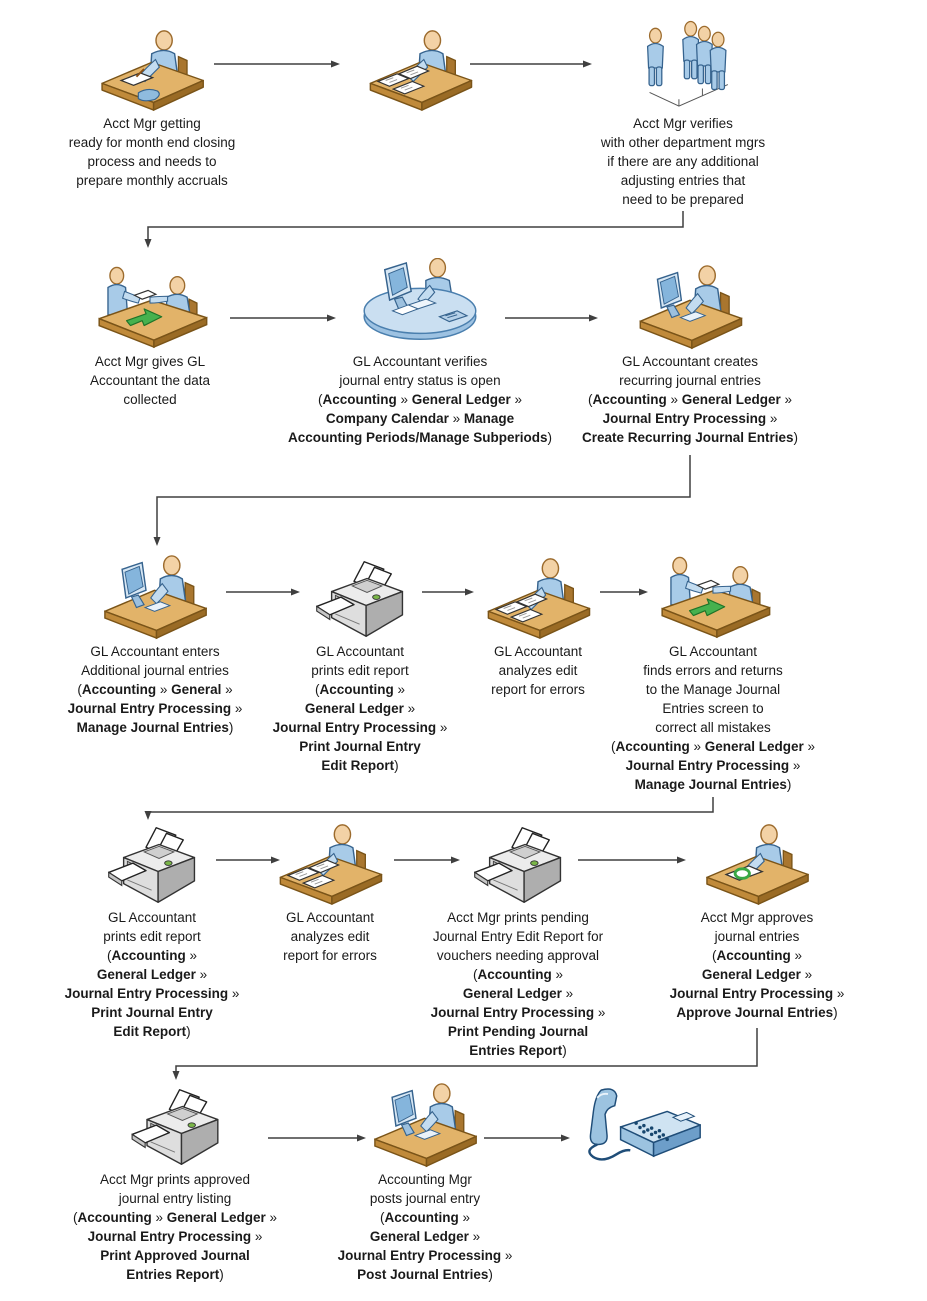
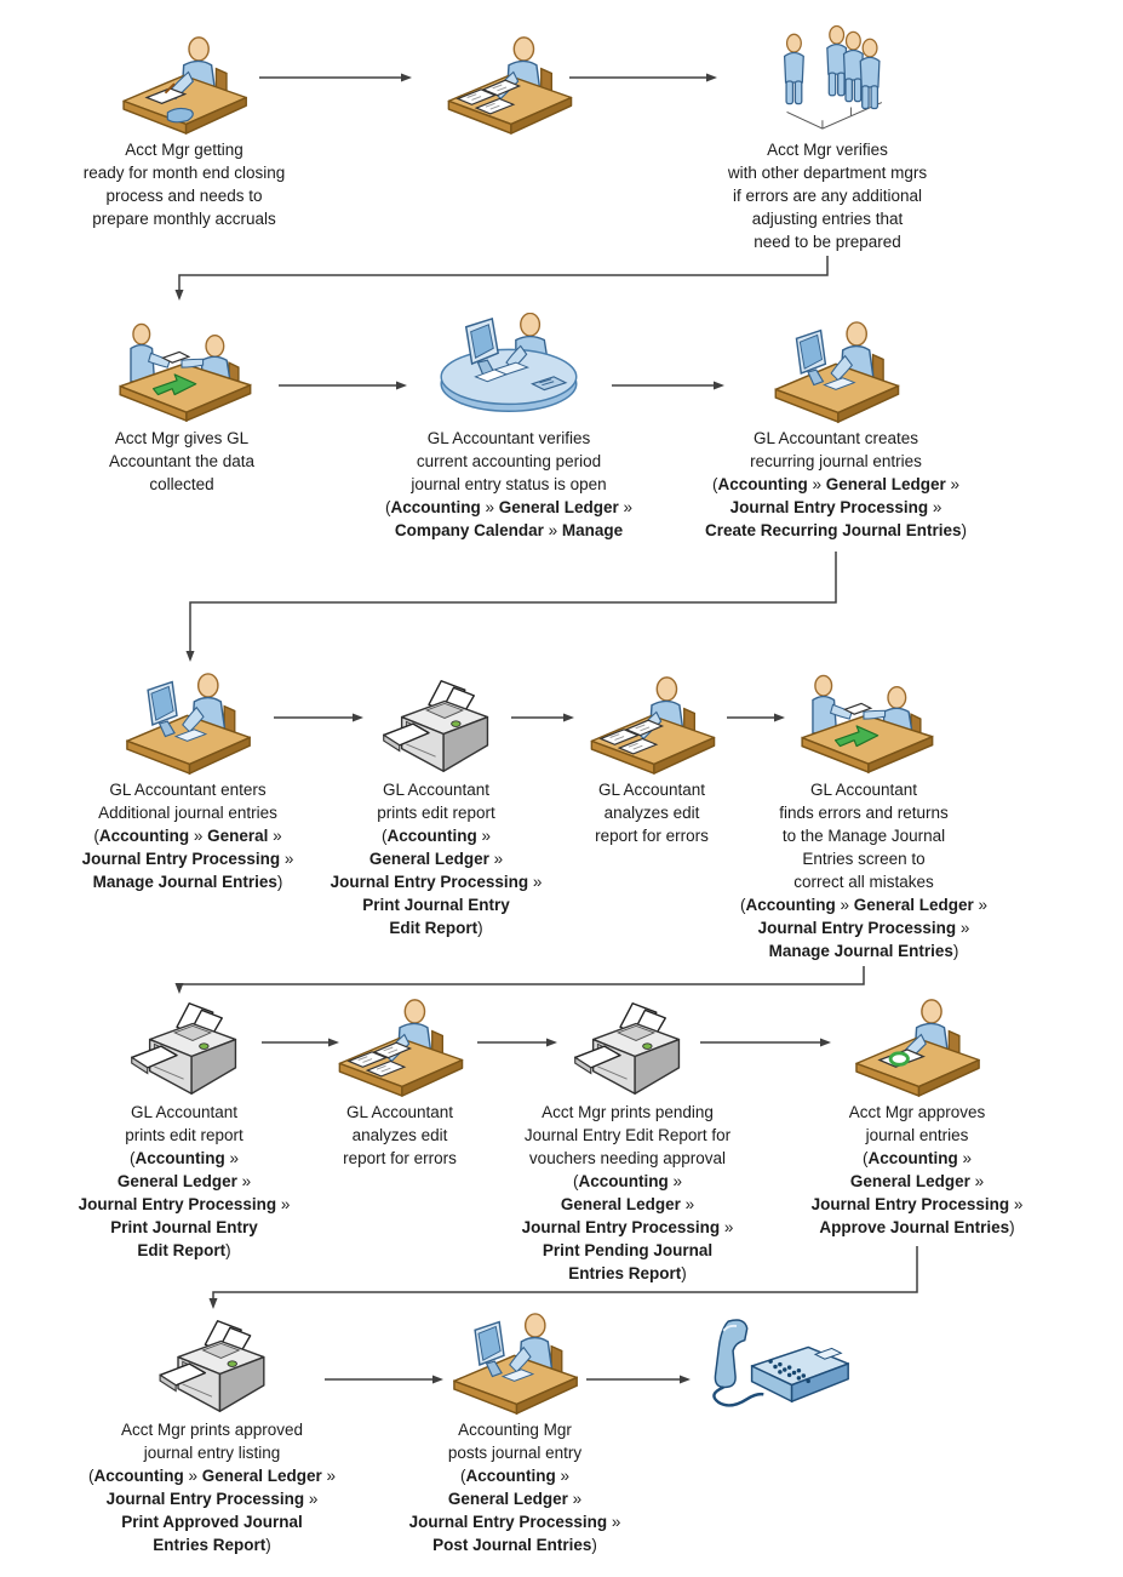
  Acct Mgr getting
  ready for month end closing
  process and needs to
  prepare monthly accruals
  Acct Mgr verifies
  with other department mgrs
- if there are any additional
+ if errors are any additional
  adjusting entries that
  need to be prepared
  Acct Mgr gives GL
  Accountant the data
  collected
  GL Accountant verifies
+ current accounting period
  journal entry status is open
  (Accounting » General Ledger »
  Company Calendar » Manage
- Accounting Periods/Manage Subperiods)
  GL Accountant creates
  recurring journal entries
  (Accounting » General Ledger »
  Journal Entry Processing »
  Create Recurring Journal Entries)
  GL Accountant enters
  Additional journal entries
  (Accounting » General »
  Journal Entry Processing »
  Manage Journal Entries)
  GL Accountant
  prints edit report
  (Accounting »
  General Ledger »
  Journal Entry Processing »
  Print Journal Entry
  Edit Report)
  GL Accountant
  analyzes edit
  report for errors
  GL Accountant
  finds errors and returns
  to the Manage Journal
  Entries screen to
  correct all mistakes
  (Accounting » General Ledger »
  Journal Entry Processing »
  Manage Journal Entries)
  GL Accountant
  prints edit report
  (Accounting »
  General Ledger »
  Journal Entry Processing »
  Print Journal Entry
  Edit Report)
  GL Accountant
  analyzes edit
  report for errors
  Acct Mgr prints pending
  Journal Entry Edit Report for
  vouchers needing approval
  (Accounting »
  General Ledger »
  Journal Entry Processing »
  Print Pending Journal
  Entries Report)
  Acct Mgr approves
  journal entries
  (Accounting »
  General Ledger »
  Journal Entry Processing »
  Approve Journal Entries)
  Acct Mgr prints approved
  journal entry listing
  (Accounting » General Ledger »
  Journal Entry Processing »
  Print Approved Journal
  Entries Report)
  Accounting Mgr
  posts journal entry
  (Accounting »
  General Ledger »
  Journal Entry Processing »
  Post Journal Entries)
